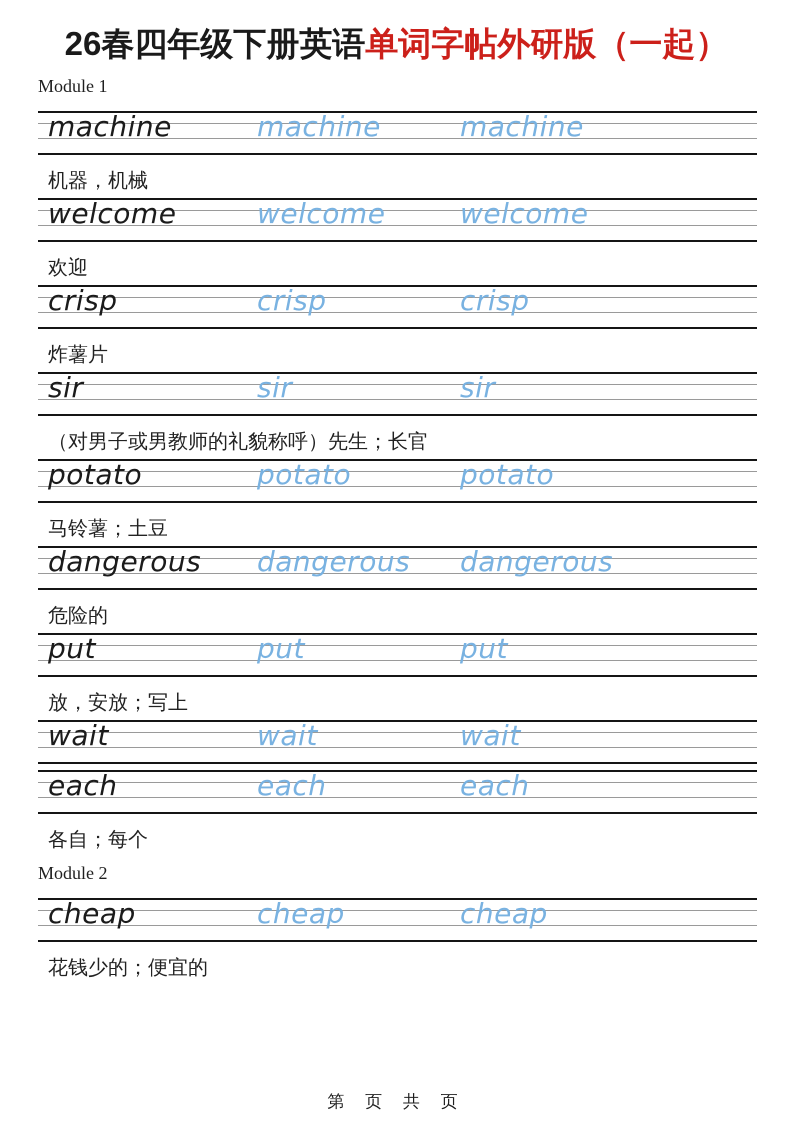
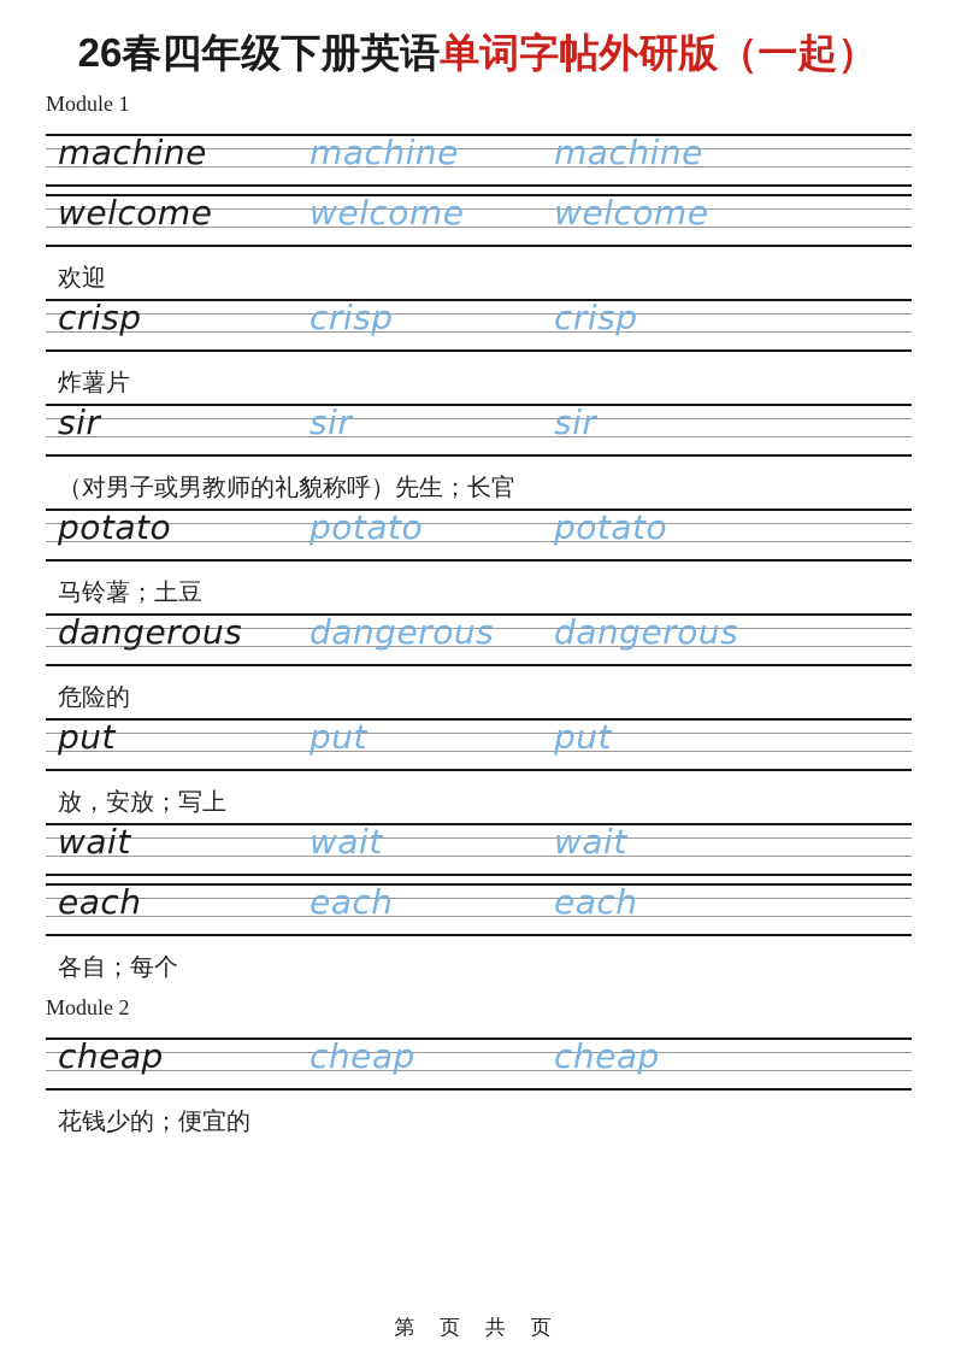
  26春四年级下册英语单词字帖外研版（一起）
  Module 1
  machine
  machine
  machine
- 机器，机械
  welcome
  welcome
  welcome
  欢迎
  crisp
  crisp
  crisp
  炸薯片
  sir
  sir
  sir
  （对男子或男教师的礼貌称呼）先生；长官
  potato
  potato
  potato
  马铃薯；土豆
  dangerous
  dangerous
  dangerous
  危险的
  put
  put
  put
  放，安放；写上
  wait
  wait
  wait
  each
  each
  each
  各自；每个
  Module 2
  cheap
  cheap
  cheap
  花钱少的；便宜的
  第 页 共 页
